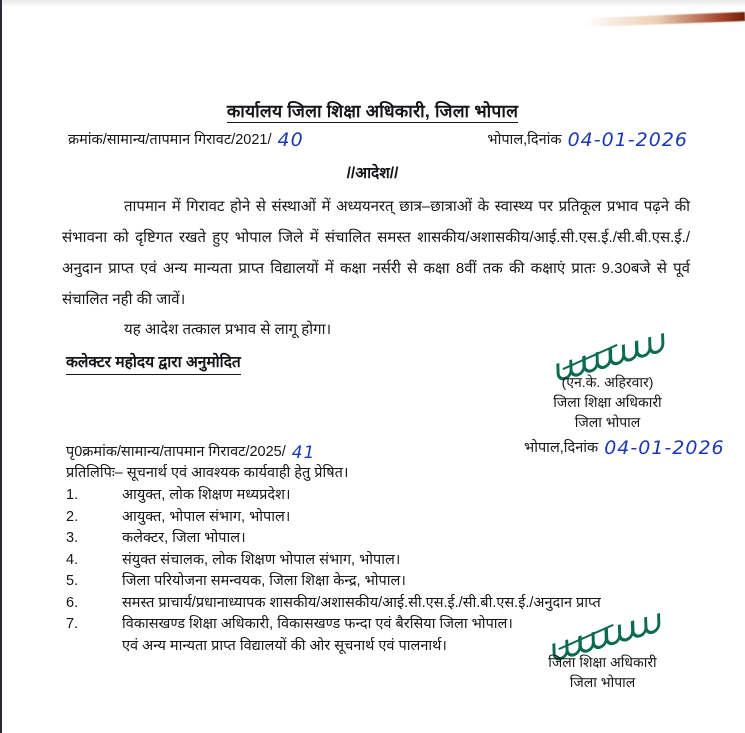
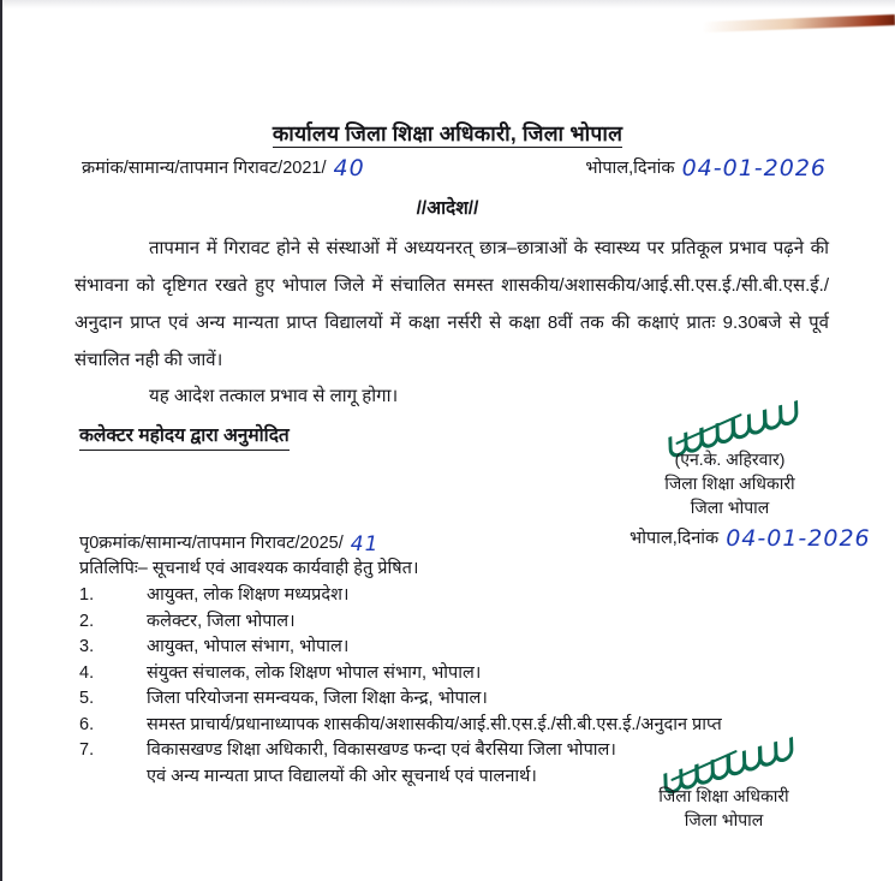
  कार्यालय जिला शिक्षा अधिकारी, जिला भोपाल
  क्रमांक/सामान्य/तापमान गिरावट/2021/ 40
  भोपाल,दिनांक 04-01-2026
  //आदेश//
  तापमान में गिरावट होने से संस्थाओं में अध्ययनरत् छात्र–छात्राओं के स्वास्थ्य पर प्रतिकूल प्रभाव पढ़ने की संभावना को दृष्टिगत रखते हुए भोपाल जिले में संचालित समस्त शासकीय/अशासकीय/आई.सी.एस.ई./सी.बी.एस.ई./अनुदान प्राप्त एवं अन्य मान्यता प्राप्त विद्यालयों में कक्षा नर्सरी से कक्षा 8वीं तक की कक्षाएं प्रातः 9.30बजे से पूर्व संचालित नही की जावें।
  यह आदेश तत्काल प्रभाव से लागू होगा।
  कलेक्टर महोदय द्वारा अनुमोदित
  (एन.के. अहिरवार)
  जिला शिक्षा अधिकारी
  जिला भोपाल
  भोपाल,दिनांक 04-01-2026
  पृ0क्रमांक/सामान्य/तापमान गिरावट/2025/ 41
  प्रतिलिपिः– सूचनार्थ एवं आवश्यक कार्यवाही हेतु प्रेषित।
  1.
  आयुक्त, लोक शिक्षण मध्यप्रदेश।
  2.
- आयुक्त, भोपाल संभाग, भोपाल।
+ कलेक्टर, जिला भोपाल।
  3.
- कलेक्टर, जिला भोपाल।
+ आयुक्त, भोपाल संभाग, भोपाल।
  4.
  संयुक्त संचालक, लोक शिक्षण भोपाल संभाग, भोपाल।
  5.
  जिला परियोजना समन्वयक, जिला शिक्षा केन्द्र, भोपाल।
  6.
  समस्त प्राचार्य/प्रधानाध्यापक शासकीय/अशासकीय/आई.सी.एस.ई./सी.बी.एस.ई./अनुदान प्राप्त
  7.
  विकासखण्ड शिक्षा अधिकारी, विकासखण्ड फन्दा एवं बैरसिया जिला भोपाल।
  एवं अन्य मान्यता प्राप्त विद्यालयों की ओर सूचनार्थ एवं पालनार्थ।
  जिला शिक्षा अधिकारी
  जिला भोपाल
